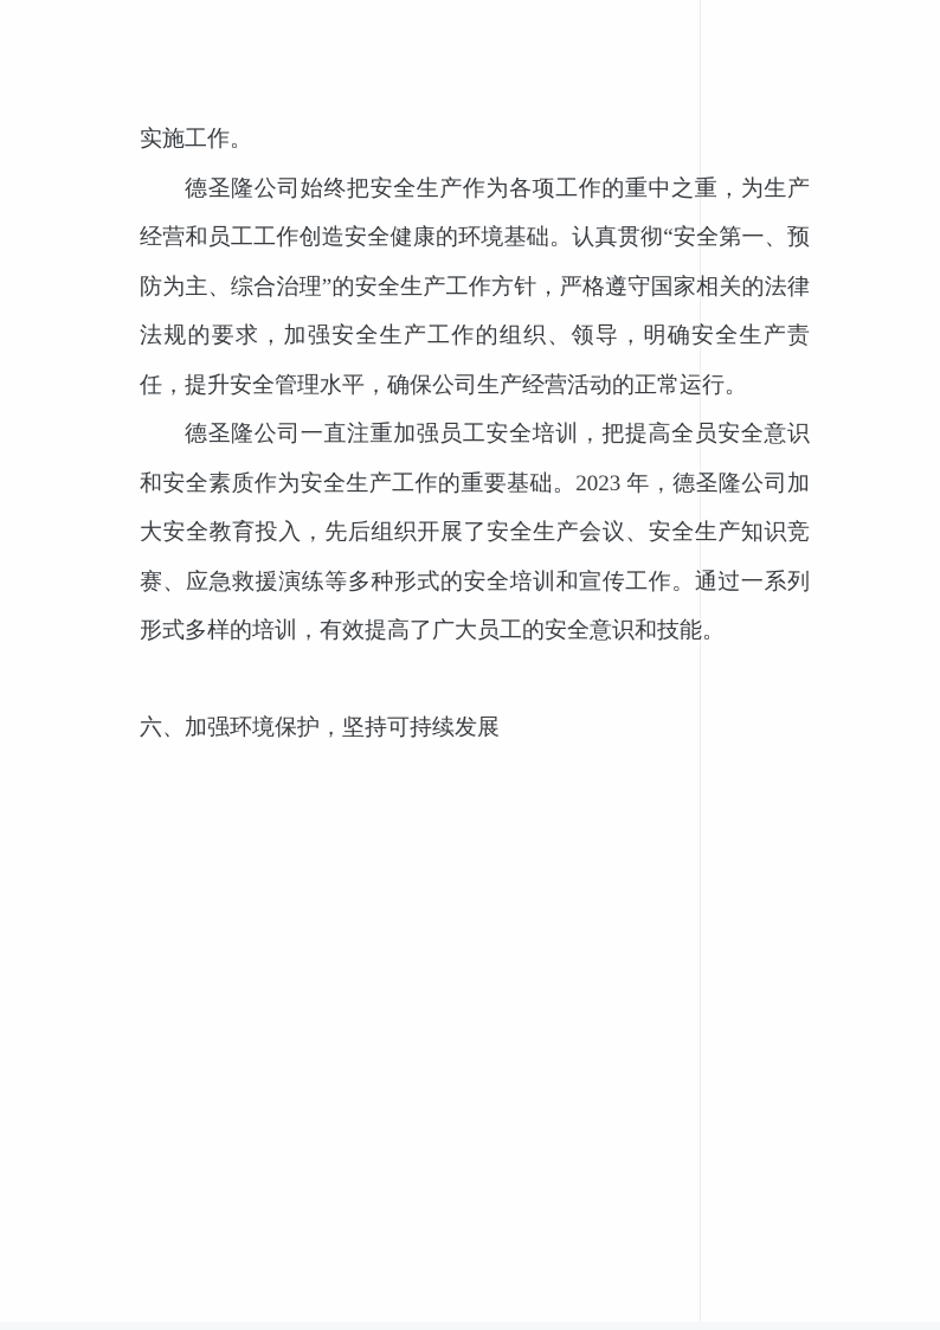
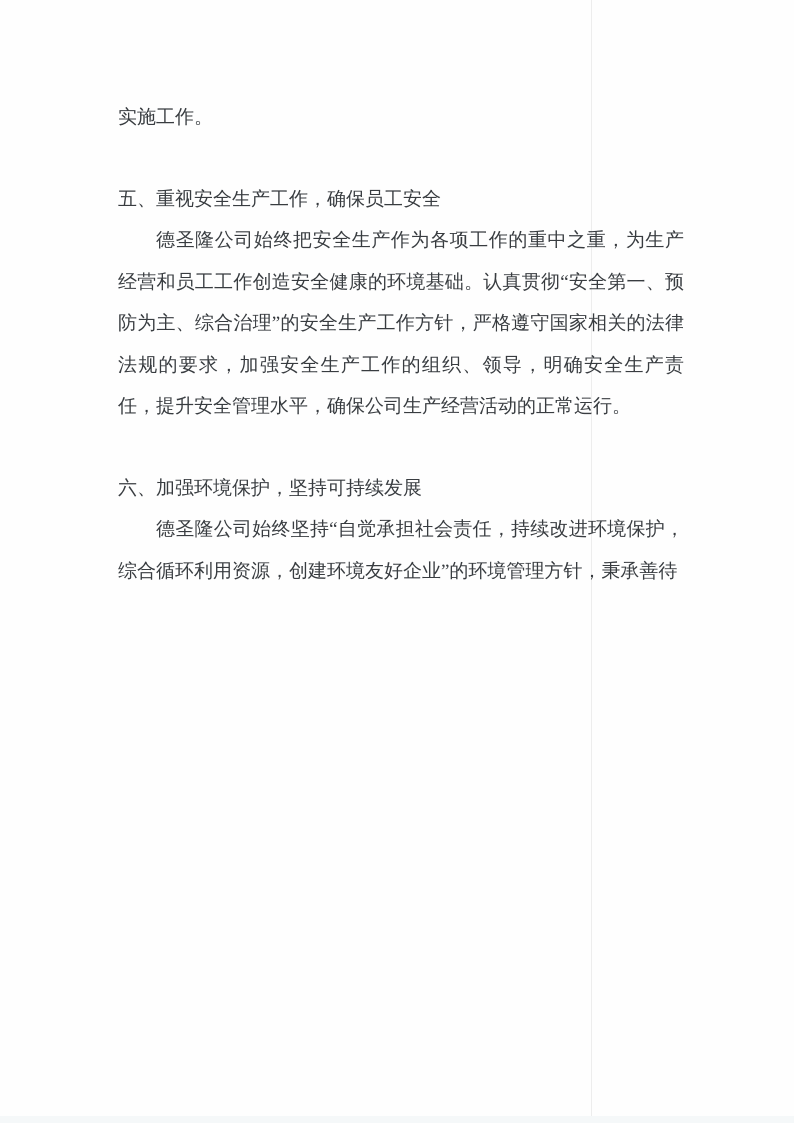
  实施工作。
+ 五、重视安全生产工作，确保员工安全
  德圣隆公司始终把安全生产作为各项工作的重中之重，为生产经营和员工工作创造安全健康的环境基础。认真贯彻“安全第一、预防为主、综合治理”的安全生产工作方针，严格遵守国家相关的法律法规的要求，加强安全生产工作的组织、领导，明确安全生产责任，提升安全管理水平，确保公司生产经营活动的正常运行。
- 德圣隆公司一直注重加强员工安全培训，把提高全员安全意识和安全素质作为安全生产工作的重要基础。2023 年，德圣隆公司加大安全教育投入，先后组织开展了安全生产会议、安全生产知识竞赛、应急救援演练等多种形式的安全培训和宣传工作。通过一系列形式多样的培训，有效提高了广大员工的安全意识和技能。
  六、加强环境保护，坚持可持续发展
+ 德圣隆公司始终坚持“自觉承担社会责任，持续改进环境保护，综合循环利用资源，创建环境友好企业”的环境管理方针，秉承善待
